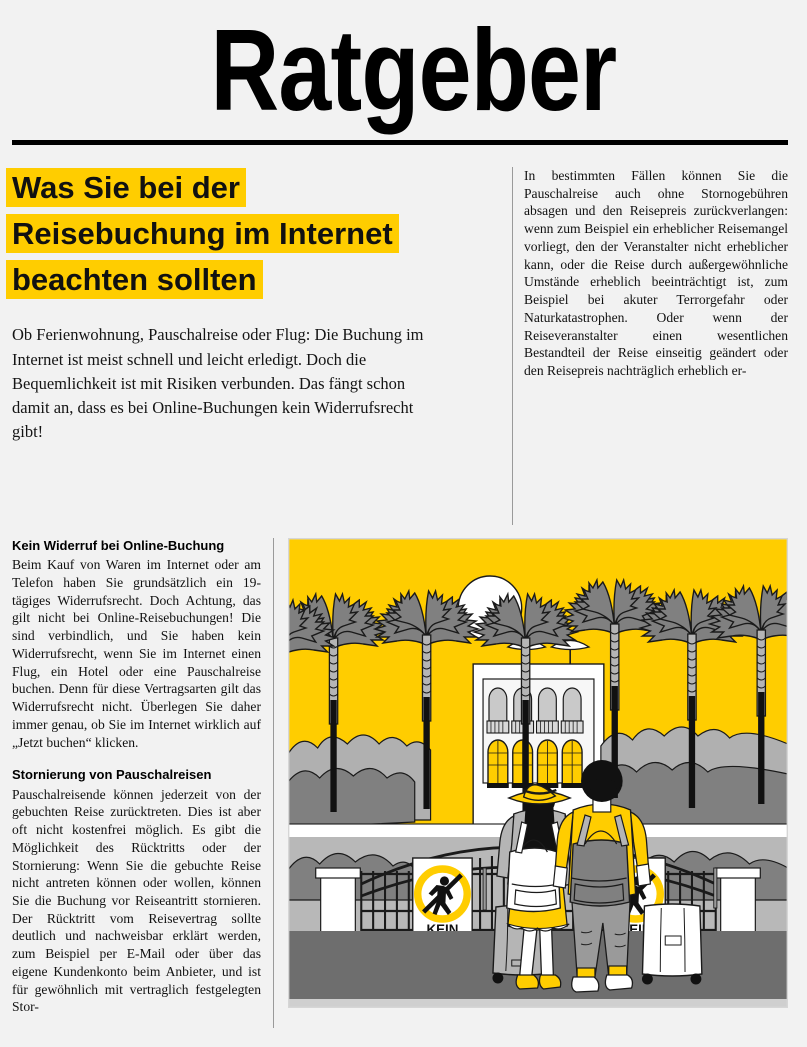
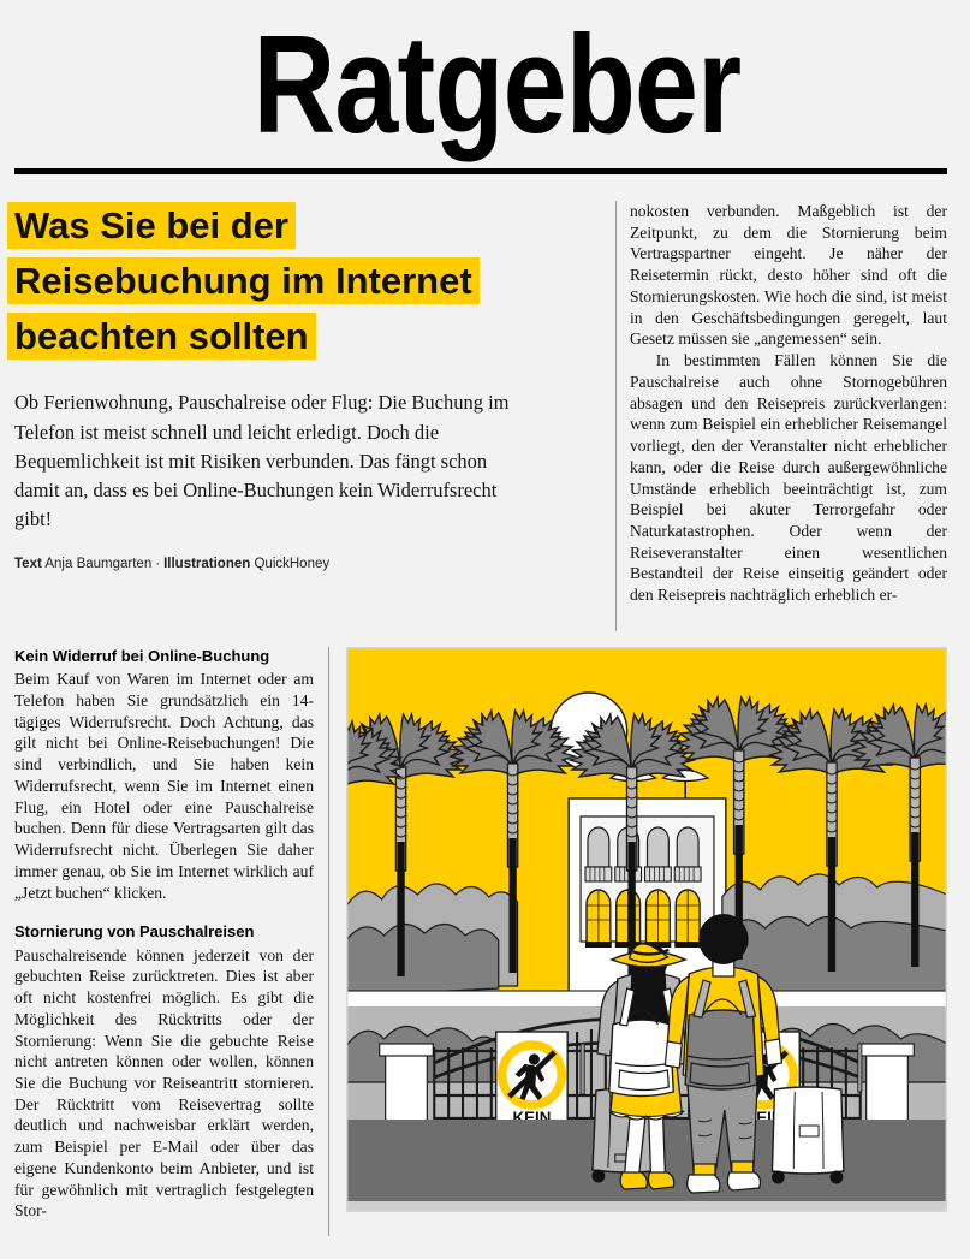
  Ratgeber
  Was Sie bei der
  Reisebuchung im Internet
  beachten sollten
- Ob Ferienwohnung, Pauschalreise oder Flug: Die Buchung im Internet ist meist schnell und leicht erledigt. Doch die Bequemlichkeit ist mit Risiken verbunden. Das fängt schon damit an, dass es bei Online-Buchungen kein Widerrufsrecht gibt!
+ Ob Ferienwohnung, Pauschalreise oder Flug: Die Buchung im Telefon ist meist schnell und leicht erledigt. Doch die Bequemlichkeit ist mit Risiken verbunden. Das fängt schon damit an, dass es bei Online-Buchungen kein Widerrufsrecht gibt!
+ Text Anja Baumgarten · Illustrationen QuickHoney
+ nokosten verbunden. Maßgeblich ist der Zeitpunkt, zu dem die Stornierung beim Vertragspartner eingeht. Je näher der Reisetermin rückt, desto höher sind oft die Stornierungskosten. Wie hoch die sind, ist meist in den Geschäftsbedingungen geregelt, laut Gesetz müssen sie „angemessen“ sein.
  In bestimmten Fällen können Sie die Pauschalreise auch ohne Stornogebühren absagen und den Reisepreis zurückverlangen: wenn zum Beispiel ein erheblicher Reisemangel vorliegt, den der Veranstalter nicht erheblicher kann, oder die Reise durch außergewöhnliche Umstände erheblich beeinträchtigt ist, zum Beispiel bei akuter Terrorgefahr oder Naturkatastrophen. Oder wenn der Reiseveranstalter einen wesentlichen Bestandteil der Reise einseitig geändert oder den Reisepreis nachträglich erheblich er-
  Kein Widerruf bei Online-Buchung
- Beim Kauf von Waren im Internet oder am Telefon haben Sie grundsätzlich ein 19-tägiges Widerrufsrecht. Doch Achtung, das gilt nicht bei Online-Reisebuchungen! Die sind verbindlich, und Sie haben kein Widerrufsrecht, wenn Sie im Internet einen Flug, ein Hotel oder eine Pauschalreise buchen. Denn für diese Vertragsarten gilt das Widerrufsrecht nicht. Überlegen Sie daher immer genau, ob Sie im Internet wirklich auf „Jetzt buchen“ klicken.
+ Beim Kauf von Waren im Internet oder am Telefon haben Sie grundsätzlich ein 14-tägiges Widerrufsrecht. Doch Achtung, das gilt nicht bei Online-Reisebuchungen! Die sind verbindlich, und Sie haben kein Widerrufsrecht, wenn Sie im Internet einen Flug, ein Hotel oder eine Pauschalreise buchen. Denn für diese Vertragsarten gilt das Widerrufsrecht nicht. Überlegen Sie daher immer genau, ob Sie im Internet wirklich auf „Jetzt buchen“ klicken.
  Stornierung von Pauschalreisen
  Pauschalreisende können jederzeit von der gebuchten Reise zurücktreten. Dies ist aber oft nicht kostenfrei möglich. Es gibt die Möglichkeit des Rücktritts oder der Stornierung: Wenn Sie die gebuchte Reise nicht antreten können oder wollen, können Sie die Buchung vor Reiseantritt stornieren. Der Rücktritt vom Reisevertrag sollte deutlich und nachweisbar erklärt werden, zum Beispiel per E-Mail oder über das eigene Kundenkonto beim Anbieter, und ist für gewöhnlich mit vertraglich festgelegten Stor-
